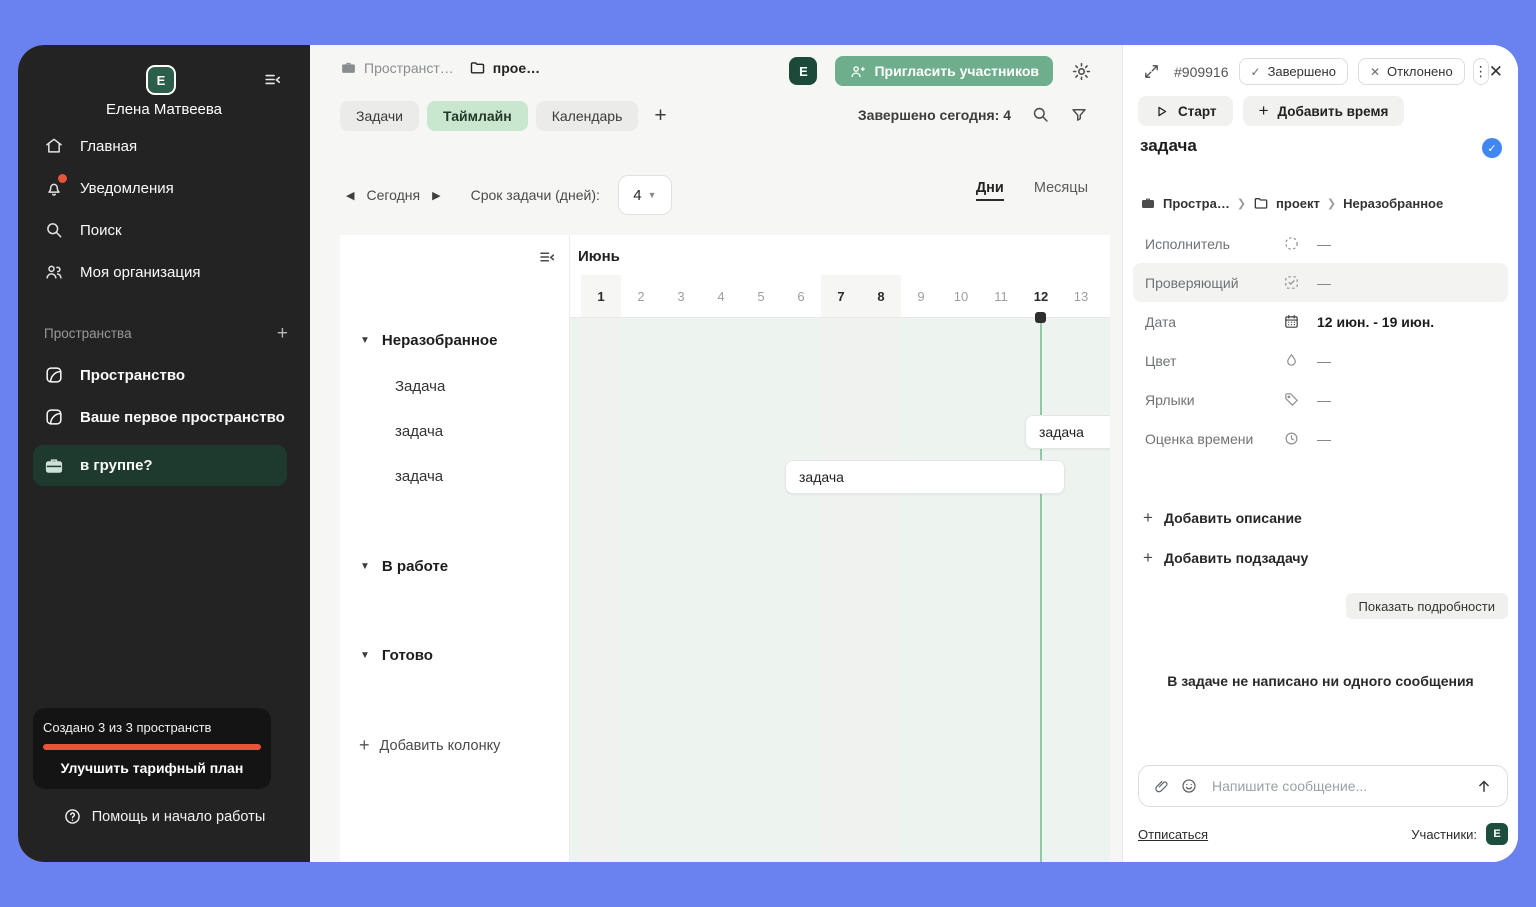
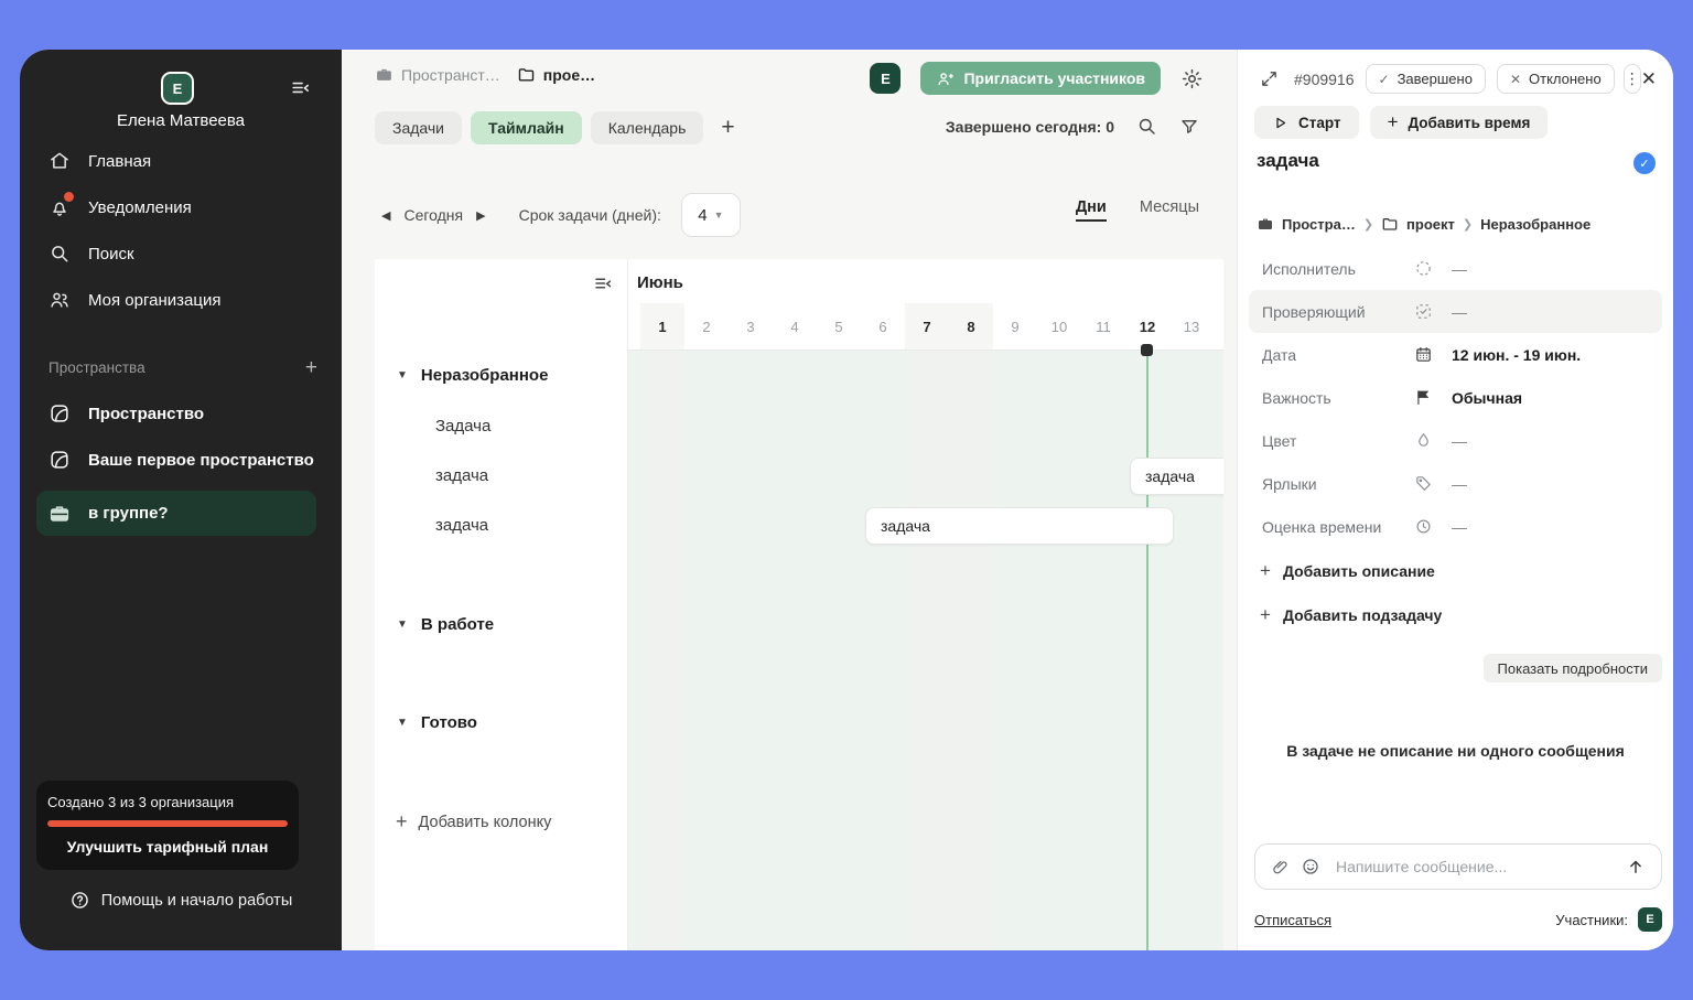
  E
  Елена Матвеева
  Главная
  Уведомления
  Поиск
  Моя организация
  Пространства
  +
  Пространство
  Ваше первое пространство
  в группе?
- Создано 3 из 3 пространств
+ Создано 3 из 3 организация
  Улучшить тарифный план
  Помощь и начало работы
  Пространст…
  прое…
  E
  Пригласить участников
  Задачи
  Таймлайн
  Календарь
  +
- Завершено сегодня: 4
+ Завершено сегодня: 0
  ◀
  Сегодня
  ▶
  Срок задачи (дней):
  4
  ▼
  Дни
  Месяцы
  ▼
  Неразобранное
  Задача
  задача
  задача
  ▼
  В работе
  ▼
  Готово
  +
  Добавить колонку
  Июнь
  1
  2
  3
  4
  5
  6
  7
  8
  9
  10
  11
  12
  13
  задача
  задача
  #909916
  ✓
  Завершено
  ✕
  Отклонено
  ⋮
  ✕
  Старт
  +
  Добавить время
  задача
  ✓
  Простра…
  ❯
  проект
  ❯
  Неразобранное
  Исполнитель
  —
  Проверяющий
  —
  Дата
  12 июн. - 19 июн.
+ Важность
+ Обычная
  Цвет
  —
  Ярлыки
  —
  Оценка времени
  —
  +
  Добавить описание
  +
  Добавить подзадачу
  Показать подробности
- В задаче не написано ни одного сообщения
+ В задаче не описание ни одного сообщения
  Напишите сообщение...
  Отписаться
  Участники:
  E
